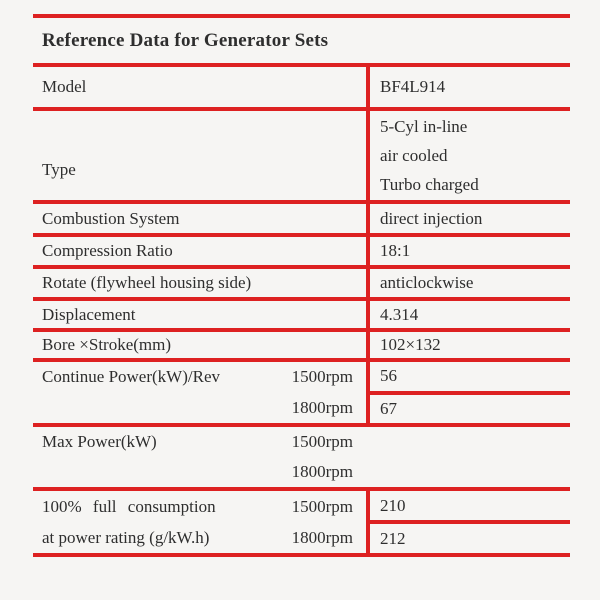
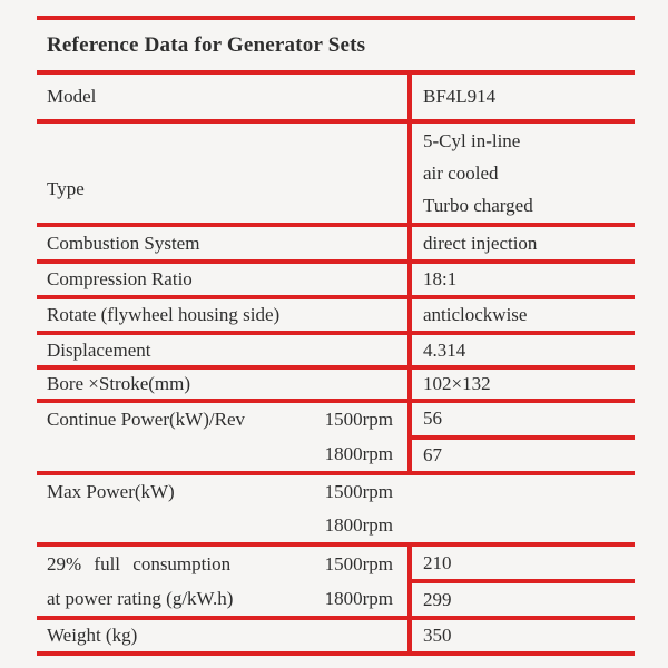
  Reference Data for Generator Sets
  Model
  BF4L914
  Type
  5-Cyl in-line
  air cooled
  Turbo charged
  Combustion System
  direct injection
  Compression Ratio
  18:1
  Rotate (flywheel housing side)
  anticlockwise
  Displacement
  4.314
  Bore ×Stroke(mm)
  102×132
  Continue Power(kW)/Rev
  1500rpm
  1800rpm
  56
  67
  Max Power(kW)
  1500rpm
  1800rpm
- 100% full consumption
+ 29% full consumption
  1500rpm
  at power rating (g/kW.h)
  1800rpm
  210
- 212
+ 299
+ Weight (kg)
+ 350
